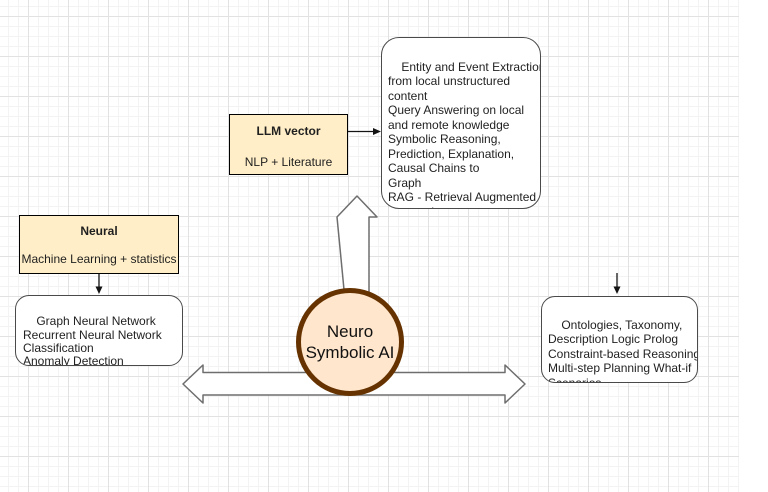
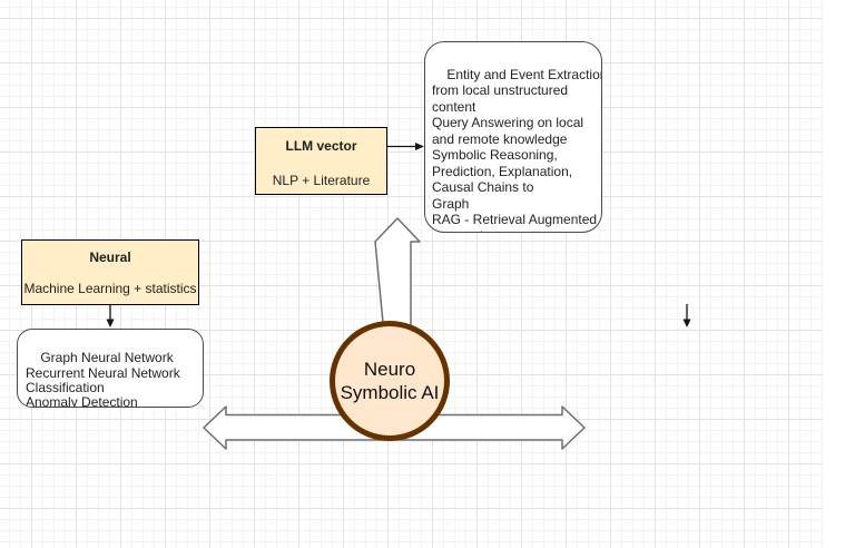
  LLM vector
  NLP + Literature
  Entity and Event Extractio
  from local unstructured
  content
  Query Answering on local
  and remote knowledge
  Symbolic Reasoning,
  Prediction, Explanation,
  Causal Chains to
  Graph
  RAG - Retrieval Augmented
  Neural
  Machine Learning + statistics
  Graph Neural Network
  Recurrent Neural Network
  Classification
  Anomaly Detection
- Ontologies, Taxonomy,
- Description Logic Prolog
- Constraint-based Reasoning
- Multi-step Planning What-if
  Neuro
  Symbolic AI
